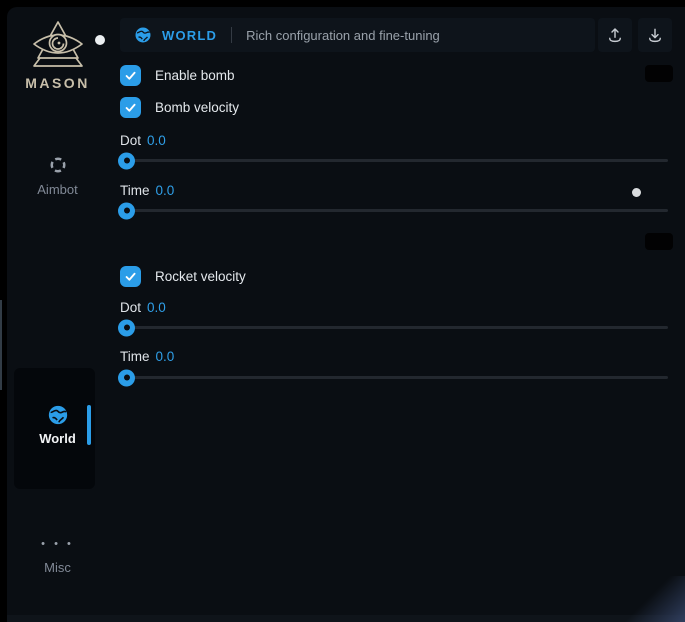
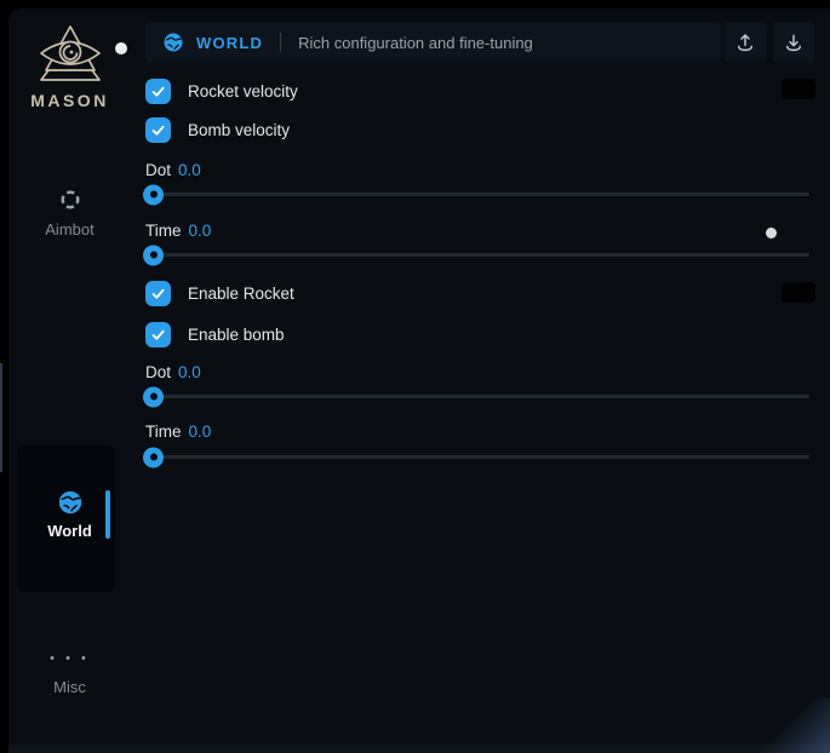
  MASON
  Aimbot
  World
  • • •
  Misc
  WORLD
  Rich configuration and fine-tuning
- Enable bomb
+ Rocket velocity
  Bomb velocity
  Dot 0.0
  Time 0.0
+ Enable Rocket
- Rocket velocity
+ Enable bomb
  Dot 0.0
  Time 0.0
